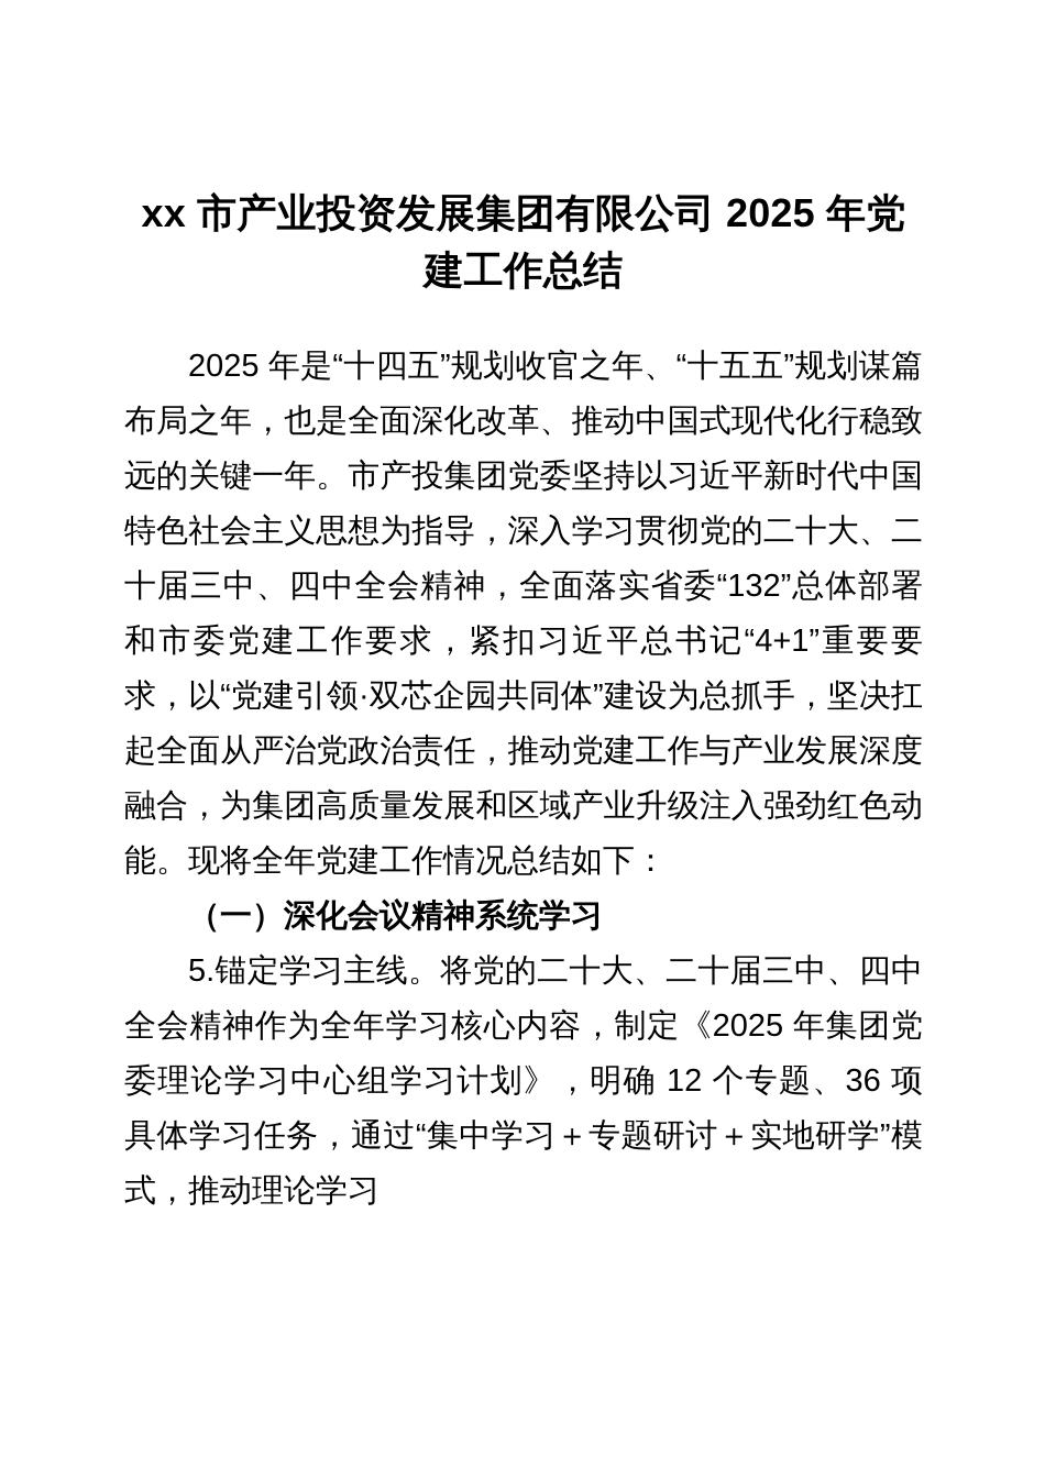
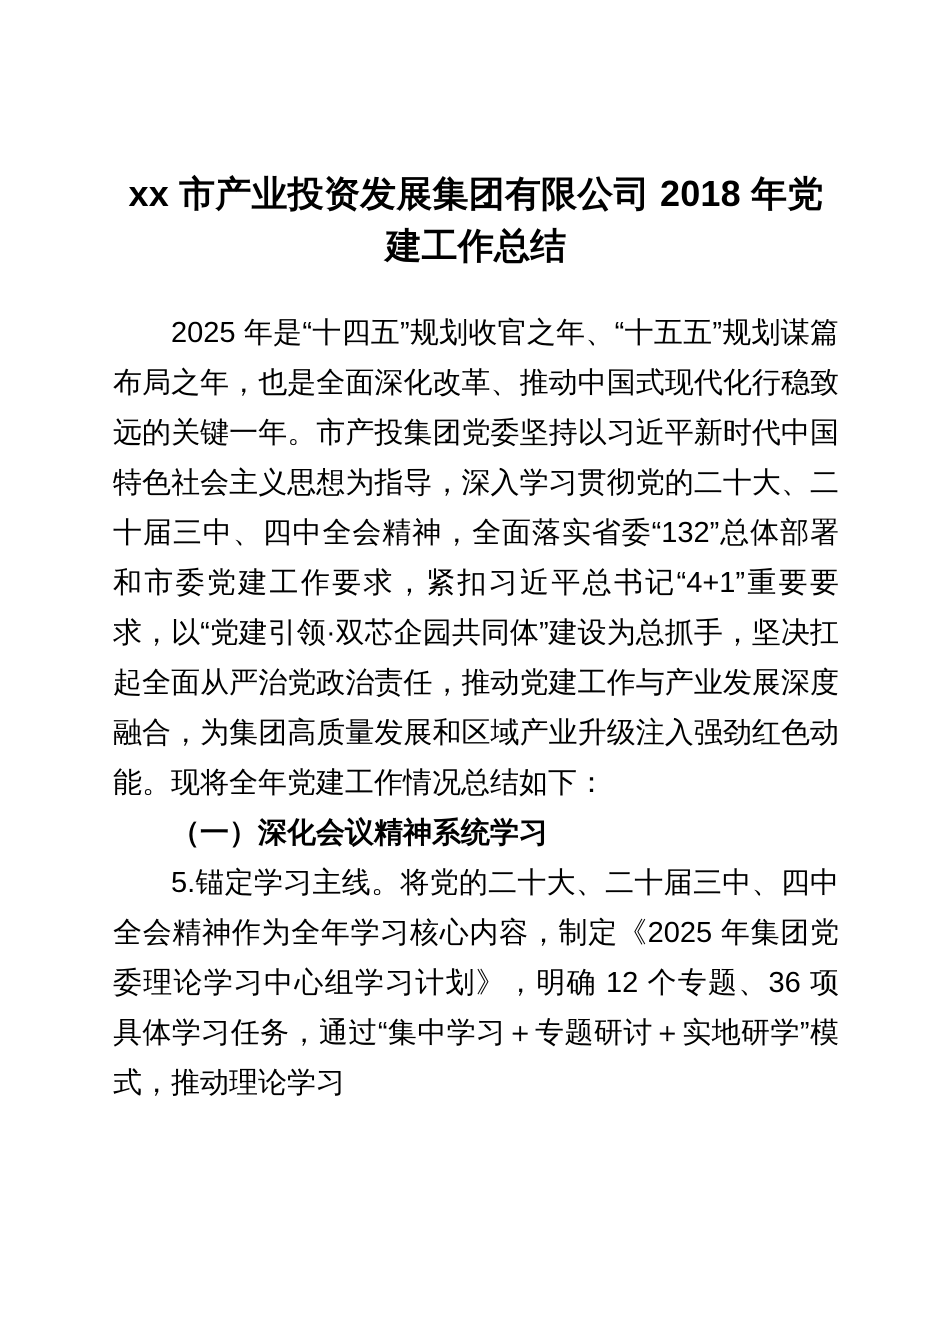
- xx 市产业投资发展集团有限公司 2025 年党
+ xx 市产业投资发展集团有限公司 2018 年党
  建工作总结
  2025 年是“十四五”规划收官之年、“十五五”规划谋篇布局之年，也是全面深化改革、推动中国式现代化行稳致远的关键一年。市产投集团党委坚持以习近平新时代中国特色社会主义思想为指导，深入学习贯彻党的二十大、二十届三中、四中全会精神，全面落实省委“132”总体部署和市委党建工作要求，紧扣习近平总书记“4+1”重要要求，以“党建引领·双芯企园共同体”建设为总抓手，坚决扛起全面从严治党政治责任，推动党建工作与产业发展深度融合，为集团高质量发展和区域产业升级注入强劲红色动能。现将全年党建工作情况总结如下：
  （一）深化会议精神系统学习
  5.锚定学习主线。将党的二十大、二十届三中、四中全会精神作为全年学习核心内容，制定《2025 年集团党委理论学习中心组学习计划》，明确 12 个专题、36 项具体学习任务，通过“集中学习＋专题研讨＋实地研学”模式，推动理论学习
